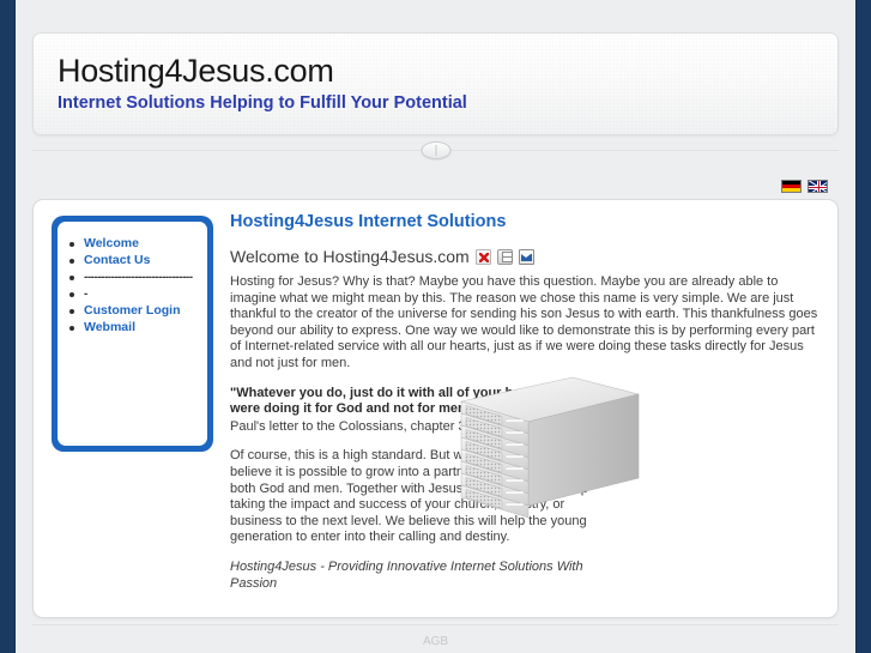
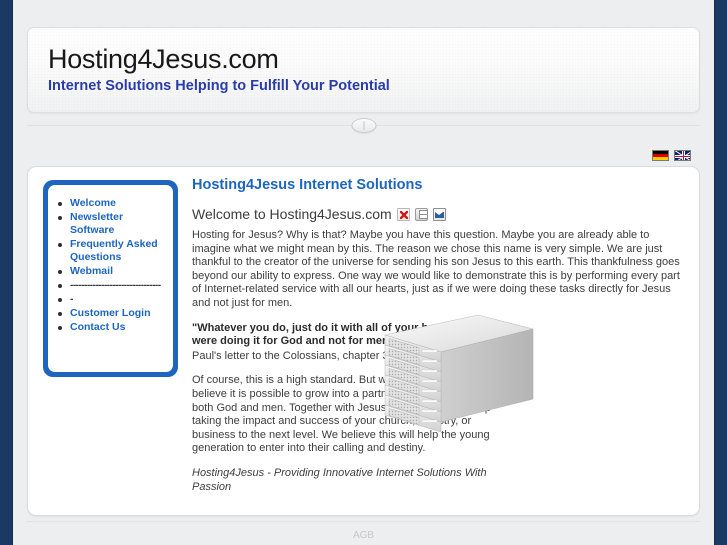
  Welcome
+ Newsletter Software
+ Frequently Asked Questions
- Contact Us
+ Webmail
  --------------------------------
  -
  Customer Login
- Webmail
+ Contact Us
  Hosting4Jesus Internet Solutions
  Welcome to Hosting4Jesus.com
- Hosting for Jesus? Why is that? Maybe you have this question. Maybe you are already able to imagine what we might mean by this. The reason we chose this name is very simple. We are just thankful to the creator of the universe for sending his son Jesus to with earth. This thankfulness goes beyond our ability to express. One way we would like to demonstrate this is by performing every part of Internet-related service with all our hearts, just as if we were doing these tasks directly for Jesus and not just for men.
+ Hosting for Jesus? Why is that? Maybe you have this question. Maybe you are already able to imagine what we might mean by this. The reason we chose this name is very simple. We are just thankful to the creator of the universe for sending his son Jesus to this earth. This thankfulness goes beyond our ability to express. One way we would like to demonstrate this is by performing every part of Internet-related service with all our hearts, just as if we were doing these tasks directly for Jesus and not just for men.
  "Whatever you do, just do it with all of your were doing it for God and not for me
  Paul's letter to the Colossians, chapter
  Of course, this is a high standard. But w believe it is possible to grow into a partn both God and men. Together with Jesus taking the impact and success of your churcry, or business to the next level. We believe this will help the young generation to enter into their calling and destiny.
  Hosting4Jesus - Providing Innovative Internet Solutions With Passion
  AGB
